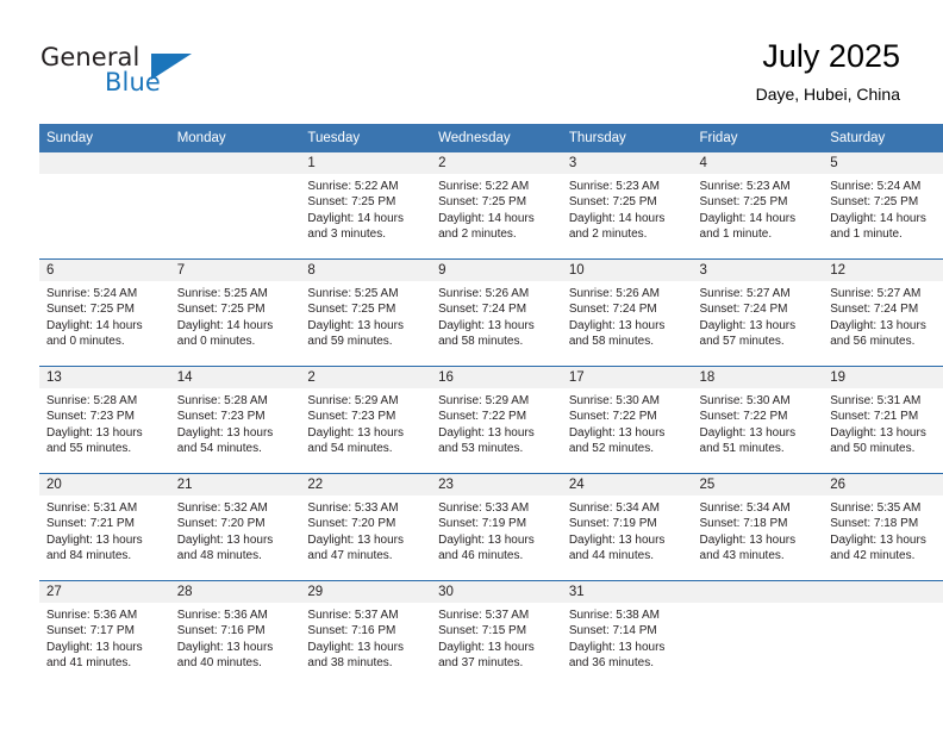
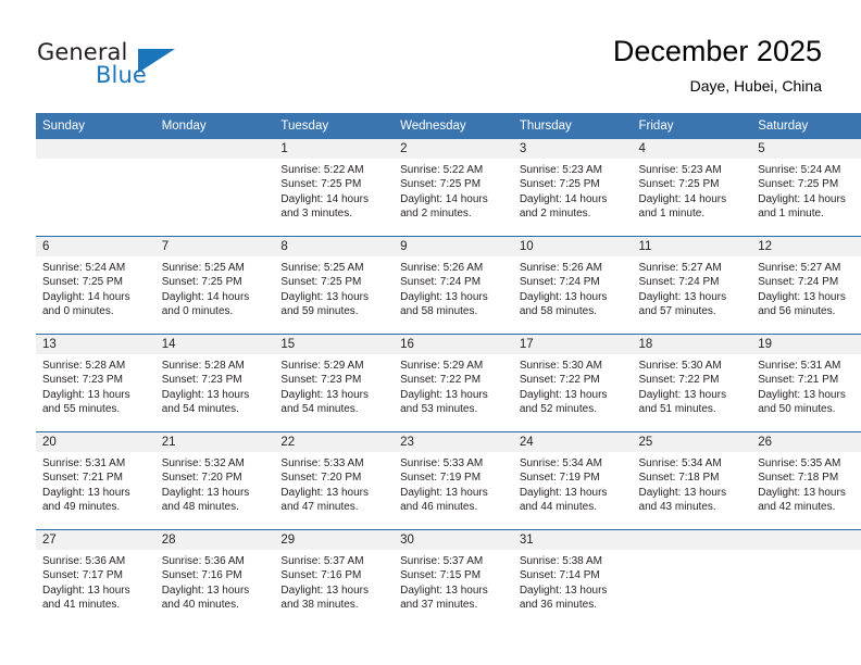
  General
  Blue
- July 2025
+ December 2025
  Daye, Hubei, China
  Sunday	Monday	Tuesday	Wednesday	Thursday	Friday	Saturday
  		1 Sunrise: 5:22 AM Sunset: 7:25 PM Daylight: 14 hours and 3 minutes.	2 Sunrise: 5:22 AM Sunset: 7:25 PM Daylight: 14 hours and 2 minutes.	3 Sunrise: 5:23 AM Sunset: 7:25 PM Daylight: 14 hours and 2 minutes.	4 Sunrise: 5:23 AM Sunset: 7:25 PM Daylight: 14 hours and 1 minute.	5 Sunrise: 5:24 AM Sunset: 7:25 PM Daylight: 14 hours and 1 minute.
- 6 Sunrise: 5:24 AM Sunset: 7:25 PM Daylight: 14 hours and 0 minutes.	7 Sunrise: 5:25 AM Sunset: 7:25 PM Daylight: 14 hours and 0 minutes.	8 Sunrise: 5:25 AM Sunset: 7:25 PM Daylight: 13 hours and 59 minutes.	9 Sunrise: 5:26 AM Sunset: 7:24 PM Daylight: 13 hours and 58 minutes.	10 Sunrise: 5:26 AM Sunset: 7:24 PM Daylight: 13 hours and 58 minutes.	3 Sunrise: 5:27 AM Sunset: 7:24 PM Daylight: 13 hours and 57 minutes.	12 Sunrise: 5:27 AM Sunset: 7:24 PM Daylight: 13 hours and 56 minutes.
+ 6 Sunrise: 5:24 AM Sunset: 7:25 PM Daylight: 14 hours and 0 minutes.	7 Sunrise: 5:25 AM Sunset: 7:25 PM Daylight: 14 hours and 0 minutes.	8 Sunrise: 5:25 AM Sunset: 7:25 PM Daylight: 13 hours and 59 minutes.	9 Sunrise: 5:26 AM Sunset: 7:24 PM Daylight: 13 hours and 58 minutes.	10 Sunrise: 5:26 AM Sunset: 7:24 PM Daylight: 13 hours and 58 minutes.	11 Sunrise: 5:27 AM Sunset: 7:24 PM Daylight: 13 hours and 57 minutes.	12 Sunrise: 5:27 AM Sunset: 7:24 PM Daylight: 13 hours and 56 minutes.
- 13 Sunrise: 5:28 AM Sunset: 7:23 PM Daylight: 13 hours and 55 minutes.	14 Sunrise: 5:28 AM Sunset: 7:23 PM Daylight: 13 hours and 54 minutes.	2 Sunrise: 5:29 AM Sunset: 7:23 PM Daylight: 13 hours and 54 minutes.	16 Sunrise: 5:29 AM Sunset: 7:22 PM Daylight: 13 hours and 53 minutes.	17 Sunrise: 5:30 AM Sunset: 7:22 PM Daylight: 13 hours and 52 minutes.	18 Sunrise: 5:30 AM Sunset: 7:22 PM Daylight: 13 hours and 51 minutes.	19 Sunrise: 5:31 AM Sunset: 7:21 PM Daylight: 13 hours and 50 minutes.
+ 13 Sunrise: 5:28 AM Sunset: 7:23 PM Daylight: 13 hours and 55 minutes.	14 Sunrise: 5:28 AM Sunset: 7:23 PM Daylight: 13 hours and 54 minutes.	15 Sunrise: 5:29 AM Sunset: 7:23 PM Daylight: 13 hours and 54 minutes.	16 Sunrise: 5:29 AM Sunset: 7:22 PM Daylight: 13 hours and 53 minutes.	17 Sunrise: 5:30 AM Sunset: 7:22 PM Daylight: 13 hours and 52 minutes.	18 Sunrise: 5:30 AM Sunset: 7:22 PM Daylight: 13 hours and 51 minutes.	19 Sunrise: 5:31 AM Sunset: 7:21 PM Daylight: 13 hours and 50 minutes.
- 20 Sunrise: 5:31 AM Sunset: 7:21 PM Daylight: 13 hours and 84 minutes.	21 Sunrise: 5:32 AM Sunset: 7:20 PM Daylight: 13 hours and 48 minutes.	22 Sunrise: 5:33 AM Sunset: 7:20 PM Daylight: 13 hours and 47 minutes.	23 Sunrise: 5:33 AM Sunset: 7:19 PM Daylight: 13 hours and 46 minutes.	24 Sunrise: 5:34 AM Sunset: 7:19 PM Daylight: 13 hours and 44 minutes.	25 Sunrise: 5:34 AM Sunset: 7:18 PM Daylight: 13 hours and 43 minutes.	26 Sunrise: 5:35 AM Sunset: 7:18 PM Daylight: 13 hours and 42 minutes.
+ 20 Sunrise: 5:31 AM Sunset: 7:21 PM Daylight: 13 hours and 49 minutes.	21 Sunrise: 5:32 AM Sunset: 7:20 PM Daylight: 13 hours and 48 minutes.	22 Sunrise: 5:33 AM Sunset: 7:20 PM Daylight: 13 hours and 47 minutes.	23 Sunrise: 5:33 AM Sunset: 7:19 PM Daylight: 13 hours and 46 minutes.	24 Sunrise: 5:34 AM Sunset: 7:19 PM Daylight: 13 hours and 44 minutes.	25 Sunrise: 5:34 AM Sunset: 7:18 PM Daylight: 13 hours and 43 minutes.	26 Sunrise: 5:35 AM Sunset: 7:18 PM Daylight: 13 hours and 42 minutes.
  27 Sunrise: 5:36 AM Sunset: 7:17 PM Daylight: 13 hours and 41 minutes.	28 Sunrise: 5:36 AM Sunset: 7:16 PM Daylight: 13 hours and 40 minutes.	29 Sunrise: 5:37 AM Sunset: 7:16 PM Daylight: 13 hours and 38 minutes.	30 Sunrise: 5:37 AM Sunset: 7:15 PM Daylight: 13 hours and 37 minutes.	31 Sunrise: 5:38 AM Sunset: 7:14 PM Daylight: 13 hours and 36 minutes.
